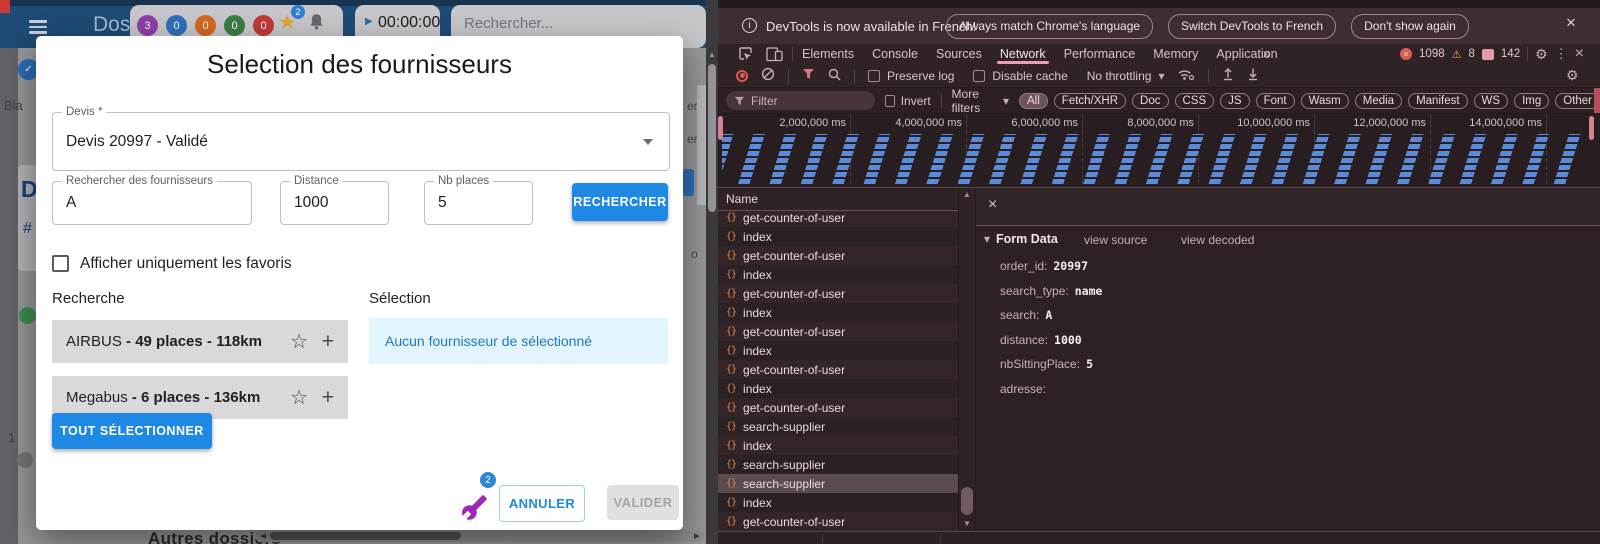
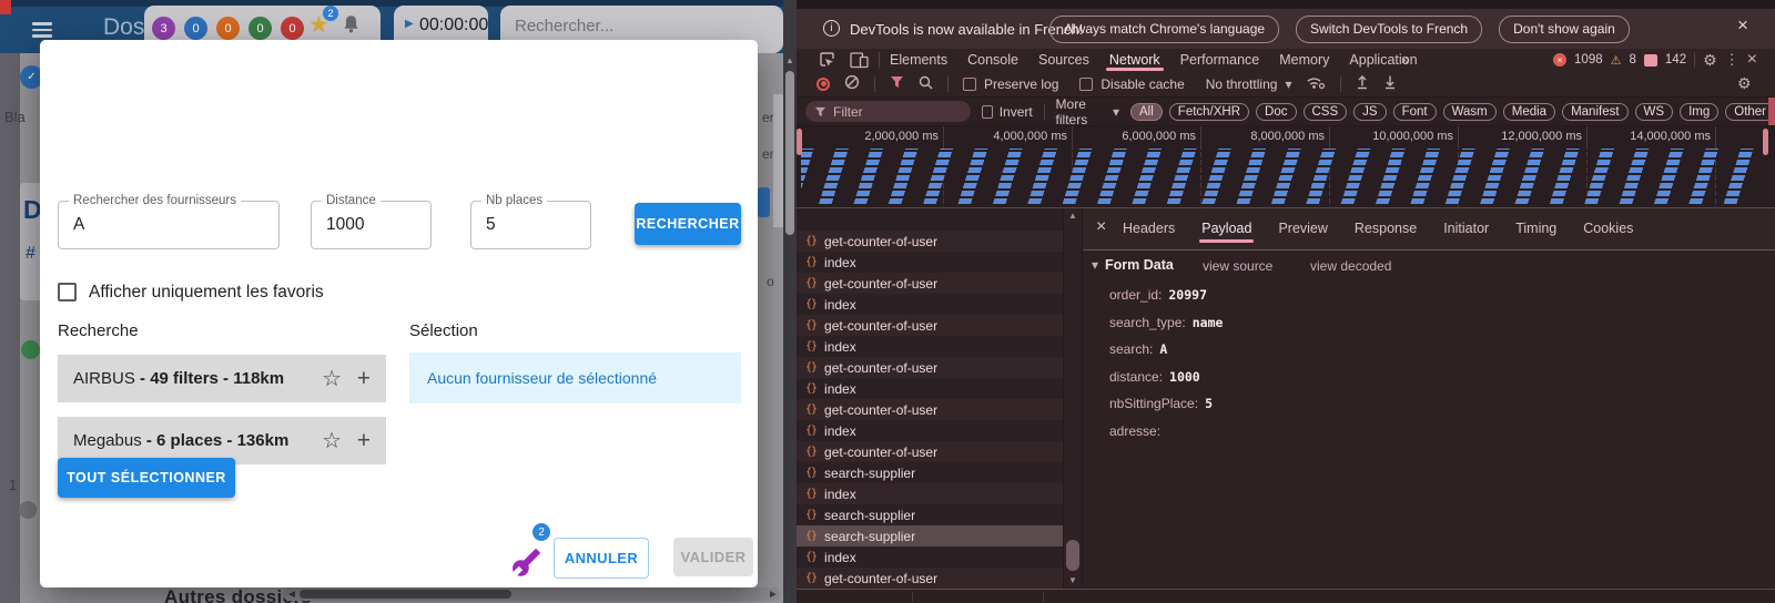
  3
  0
  0
  0
  0
  ★
  2
  ▶
  00:00:00
  Rechercher...
  ✓
  Bla
  D
  #
  1
  er
  er
  o
  Autres dossi
  ◄
  ►
  ▲
- Selection des fournisseurs
- Devis *
- Devis 20997 - Validé
  Rechercher des fournisseurs
  A
  Distance
  1000
  Nb places
  5
  RECHERCHER
  Afficher uniquement les favoris
  Recherche
  Sélection
- AIRBUS - 49 places - 118km
+ AIRBUS - 49 filters - 118km
  ☆
  +
  Megabus - 6 places - 136km
  ☆
  +
  Aucun fournisseur de sélectionné
  TOUT SÉLECTIONNER
  2
  ANNULER
  VALIDER
  i
  DevTools is now available in French!
  Always match Chrome's language
  Switch DevTools to French
  Don't show again
  ×
  Elements
  Console
  Sources
  Network
  Performance
  Memory
  Application
  »
  ×
  1098
  ⚠
  8
  142
  ⚙
  ⋮
  ×
  Preserve log
  Disable cache
  No throttling
  ▾
  ⚙
  Filter
  Invert
  More filters
  ▾
  All
  Fetch/XHR
  Doc
  CSS
  JS
  Font
  Wasm
  Media
  Manifest
  WS
  Img
  Other
  2,000,000 ms
  4,000,000 ms
  6,000,000 ms
  8,000,000 ms
  10,000,000 ms
  12,000,000 ms
  14,000,000 ms
  {}
  get-counter-of-user
  {}
  index
  {}
  get-counter-of-user
  {}
  index
  {}
  get-counter-of-user
  {}
  index
  {}
  get-counter-of-user
  {}
  index
  {}
  get-counter-of-user
  {}
  index
  {}
  get-counter-of-user
  {}
  search-supplier
  {}
  index
  {}
  search-supplier
  {}
  search-supplier
  {}
  index
  {}
  get-counter-of-user
- Name
  ▲
  ▼
  ×
+ Headers
+ Payload
+ Preview
+ Response
+ Initiator
+ Timing
+ Cookies
  ▾
  Form Data
  view source
  view decoded
  order_id:
  20997
  search_type:
  name
  search:
  A
  distance:
  1000
  nbSittingPlace:
  5
  adresse:
